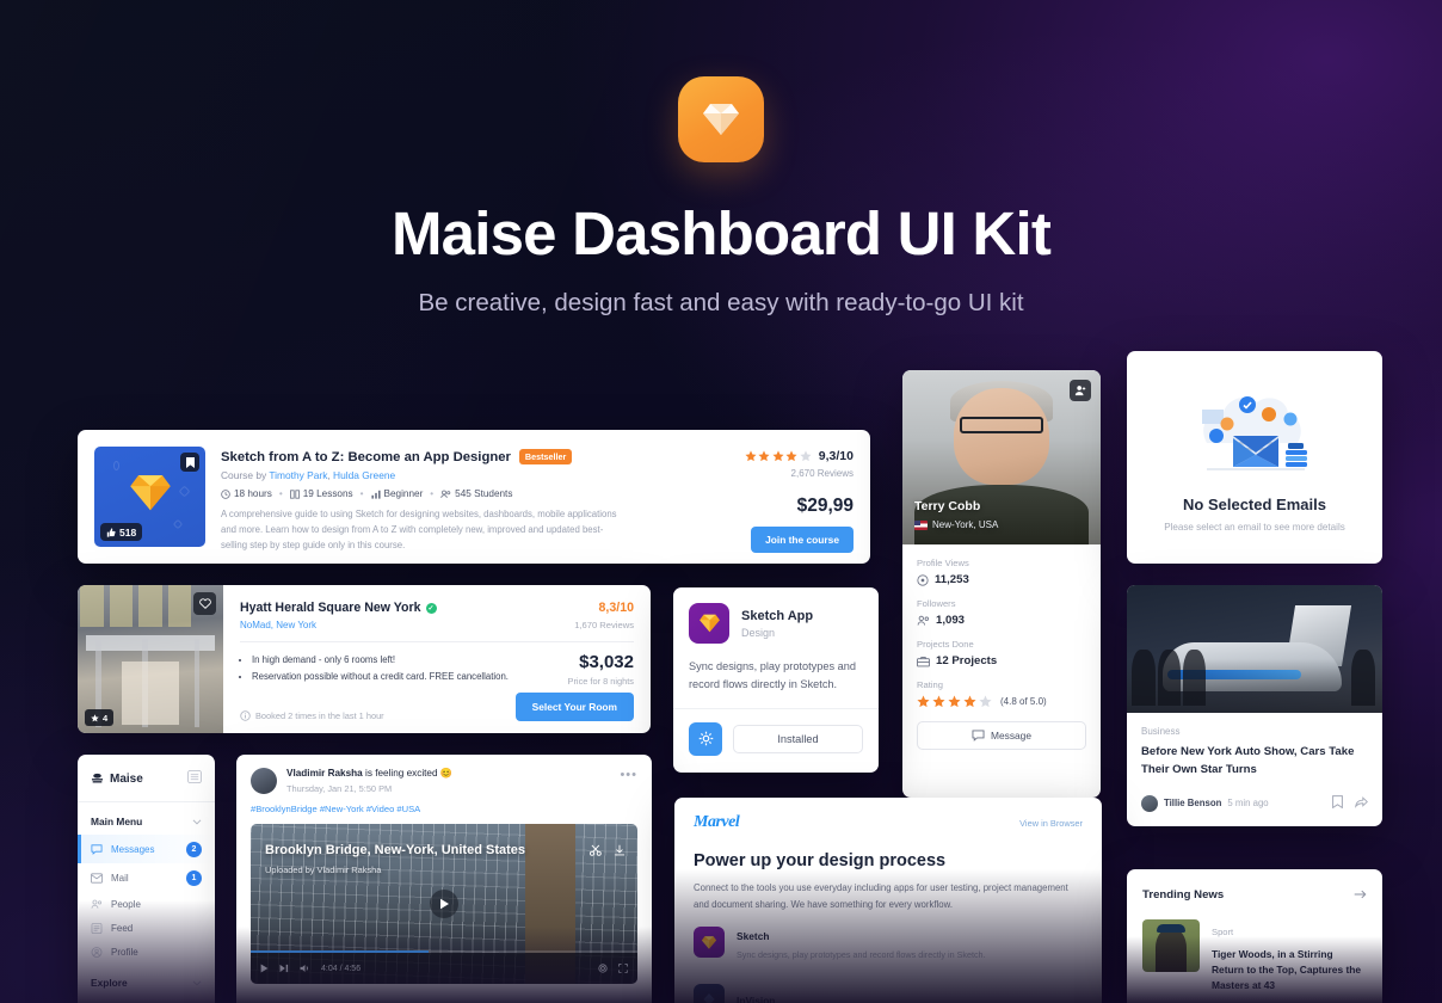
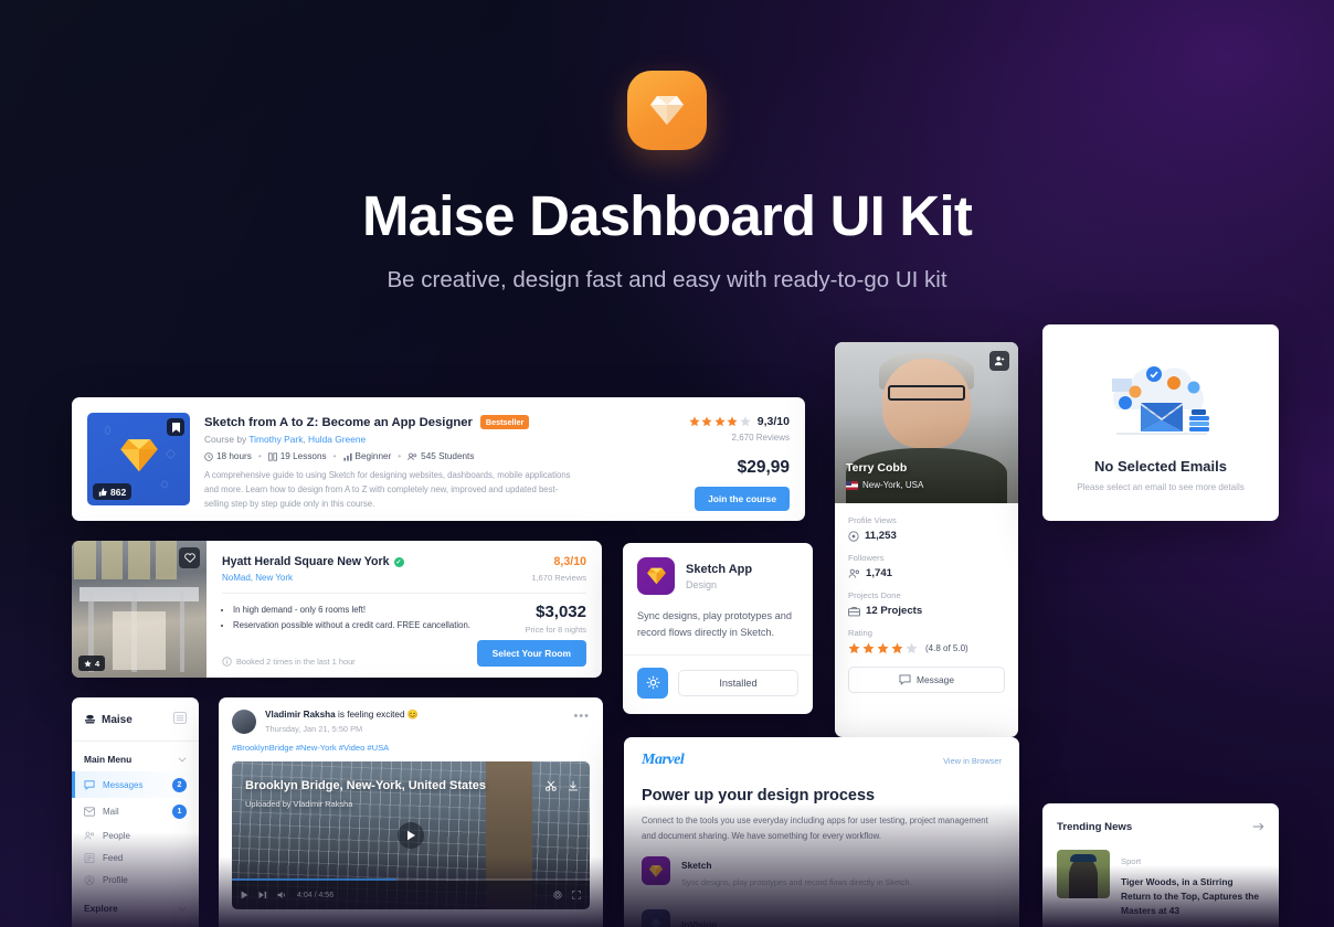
  Maise Dashboard UI Kit
  Be creative, design fast and easy with ready-to-go UI kit
- 518
+ 862
  Sketch from A to Z: Become an App Designer
  Bestseller
  Course by Timothy Park, Hulda Greene
  18 hours
  •
  19 Lessons
  •
  Beginner
  •
  545 Students
  A comprehensive guide to using Sketch for designing websites, dashboards, mobile applications and more. Learn how to design from A to Z with completely new, improved and updated best-selling step by step guide only in this course.
  9,3/10
  2,670 Reviews
  $29,99
  Join the course
  4
  Hyatt Herald Square New York
  NoMad, New York
  8,3/10
  1,670 Reviews
  In high demand - only 6 rooms left!
  Reservation possible without a credit card. FREE cancellation.
  $3,032
  Price for 8 nights
  Booked 2 times in the last 1 hour
  Select Your Room
  Terry Cobb
  New-York, USA
  Profile Views
  11,253
  Followers
- 1,093
+ 1,741
  Projects Done
  12 Projects
  Rating
  (4.8 of 5.0)
  Message
  No Selected Emails
  Please select an email to see more details
  Sketch App
  Design
  Sync designs, play prototypes and record flows directly in Sketch.
  Installed
- Business
- Before New York Auto Show, Cars Take Their Own Star Turns
- Tillie Benson
- 5 min ago
  Maise
  Main Menu
  Messages
  Mail
  Vladimir Raksha is feeling excited 😊
  Thursday, Jan 21, 5:50 PM
  •••
  #BrooklynBridge #New-York #Video #USA
  Brooklyn Bridge, New-York, United States
  Uploaded by Vladimir Raksha
  Marvel
  View in Browser
  Power up your design process
  Trending News
  Sport
